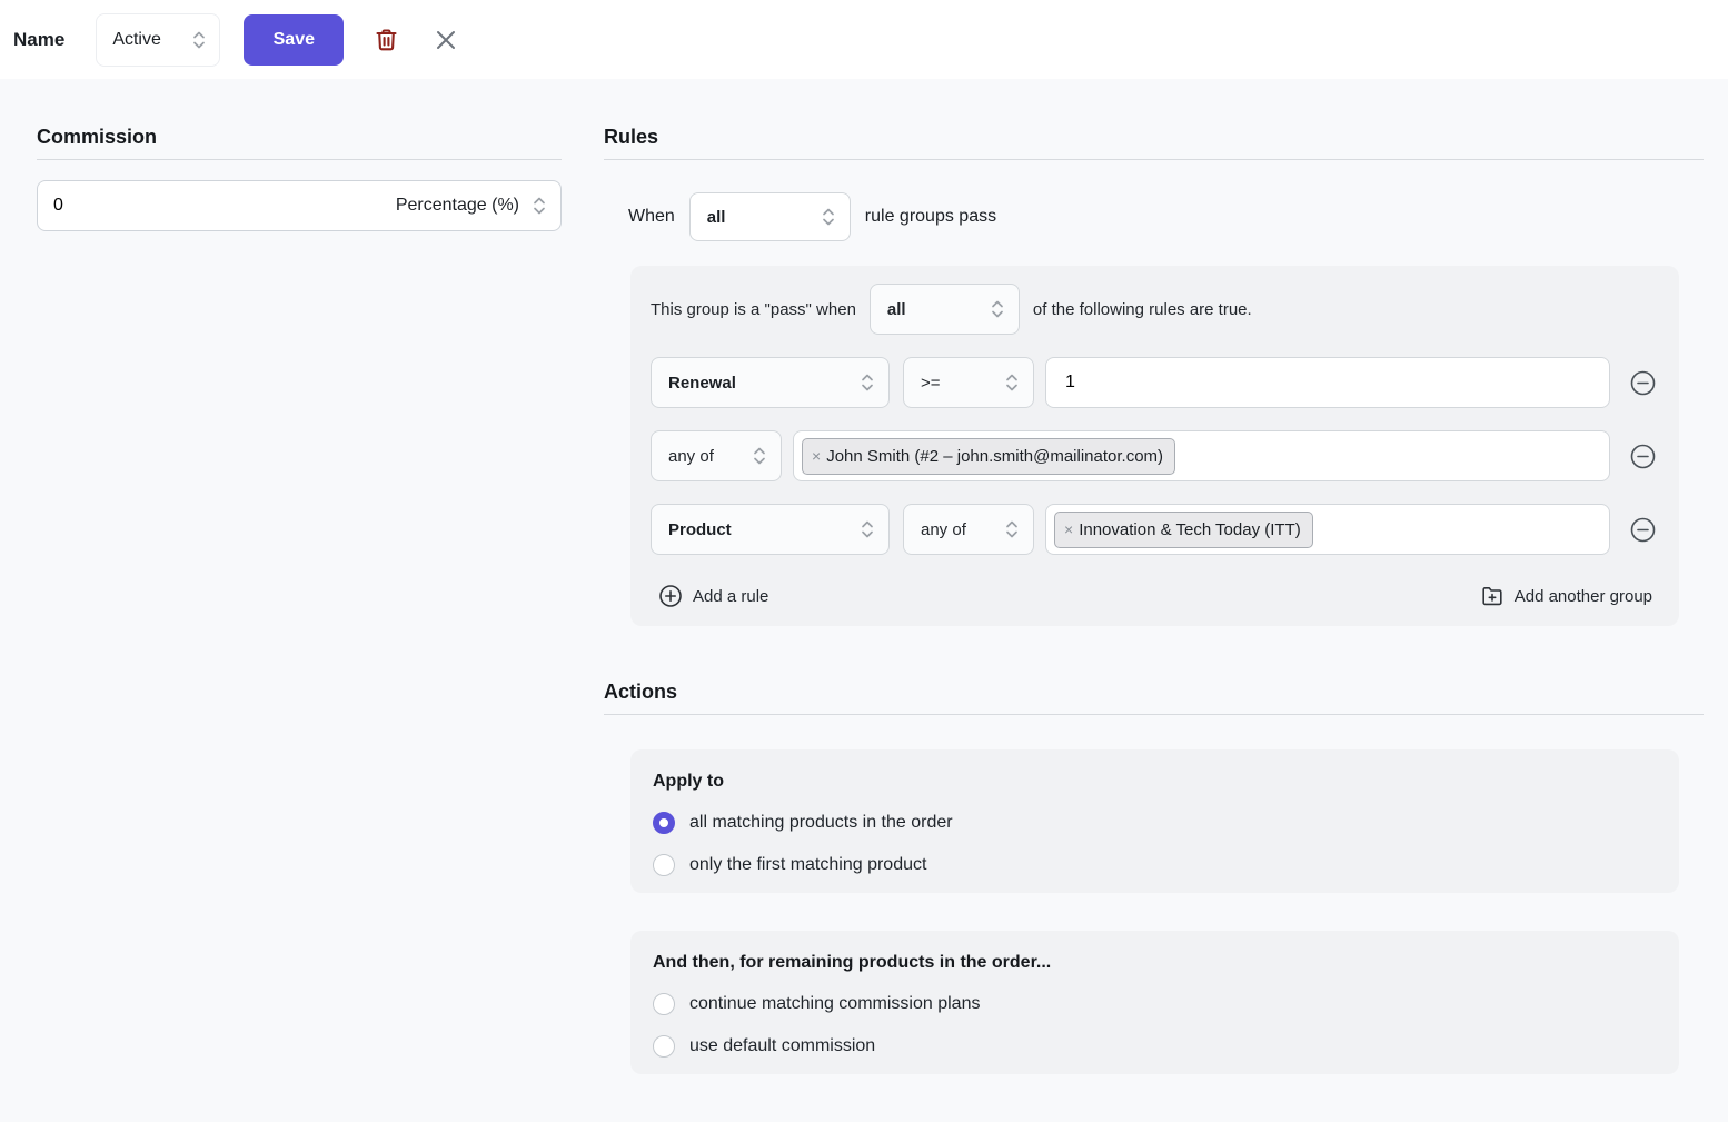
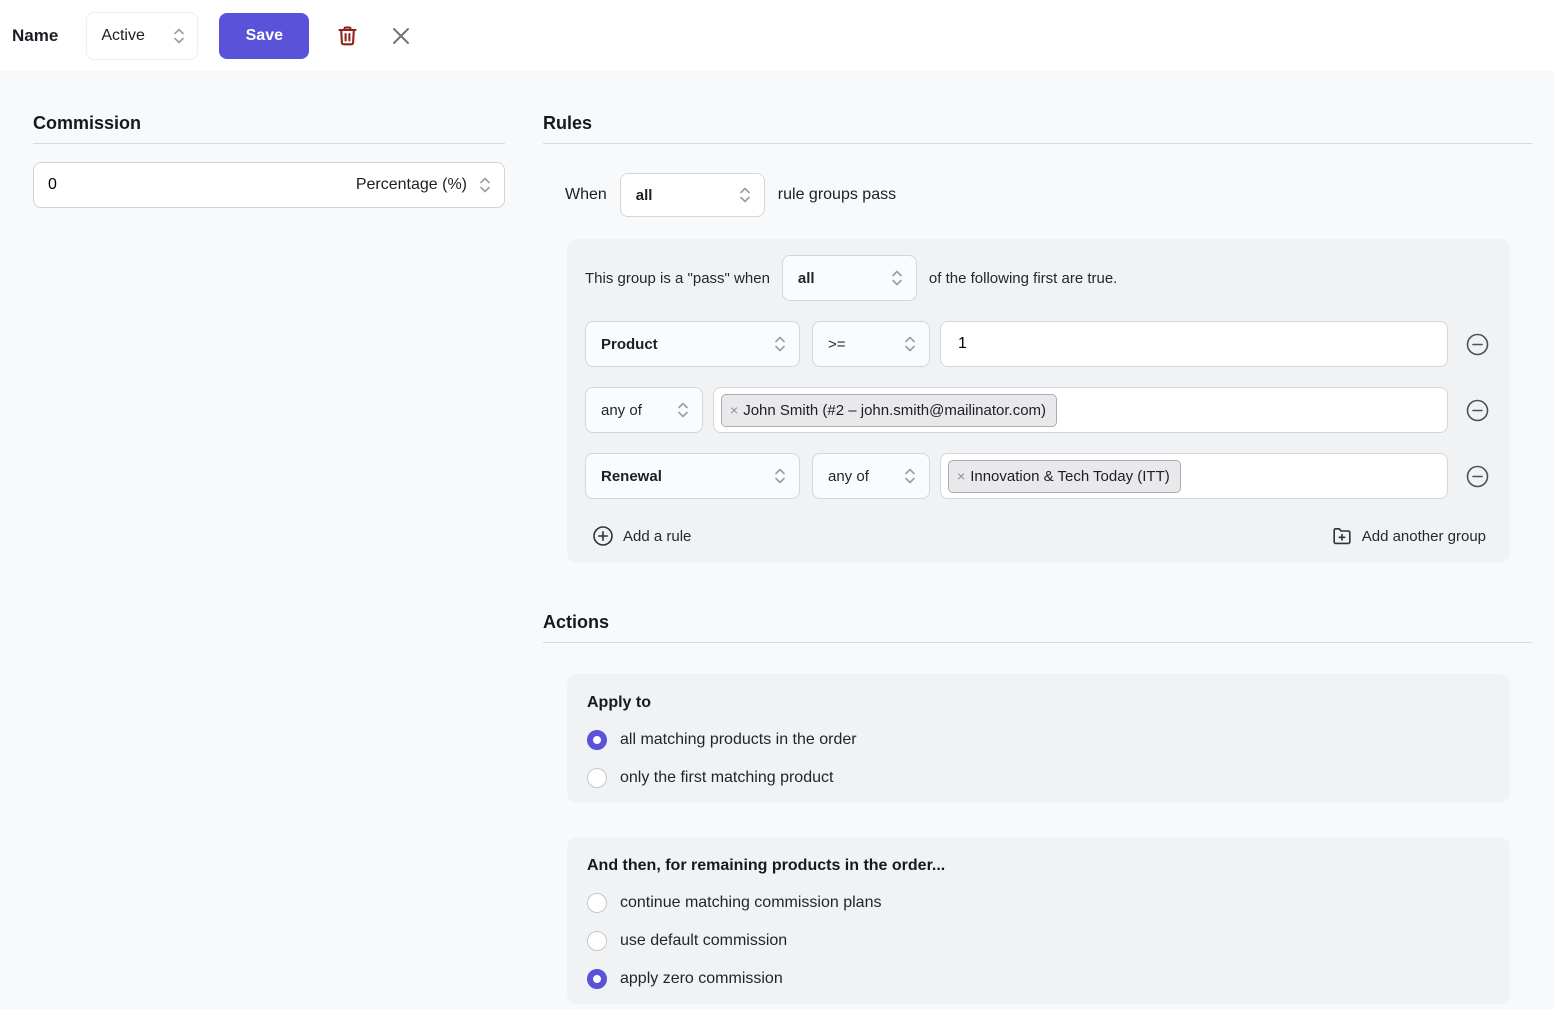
  Name
  Active
  Save
  Commission
  0
  Percentage (%)
  Rules
  When
  all
  rule groups pass
  This group is a "pass" when
  all
- of the following rules are true.
+ of the following first are true.
- Renewal
+ Product
  >=
  1
  any of
  ×
  John Smith (#2 – john.smith@mailinator.com)
- Product
+ Renewal
  any of
  ×
  Innovation & Tech Today (ITT)
  Add a rule
  Add another group
  Actions
  Apply to
  all matching products in the order
  only the first matching product
  And then, for remaining products in the order...
  continue matching commission plans
  use default commission
+ apply zero commission
